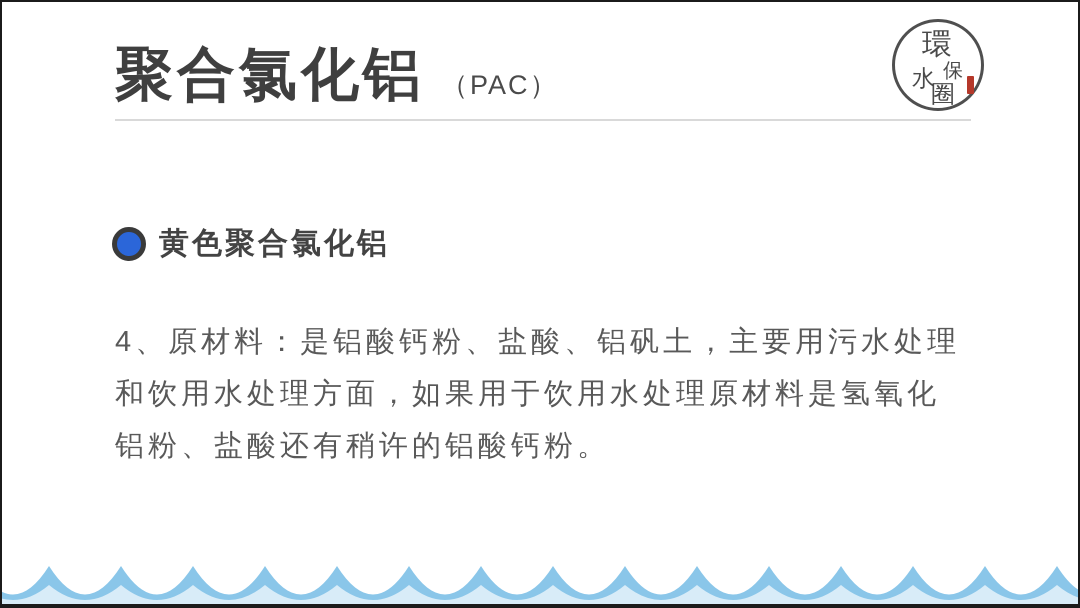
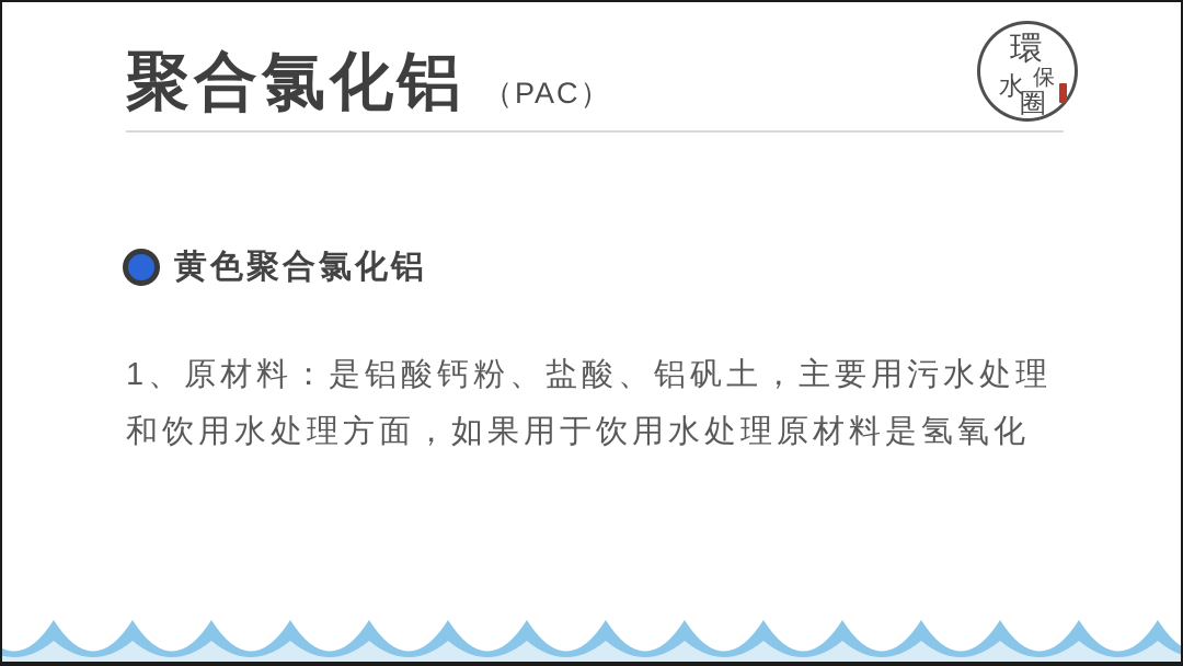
  聚合氯化铝
  （PAC）
  環
  保
  水
  圈
  黄色聚合氯化铝
- 4、原材料：是铝酸钙粉、盐酸、铝矾土，主要用污水处理
+ 1、原材料：是铝酸钙粉、盐酸、铝矾土，主要用污水处理
  和饮用水处理方面，如果用于饮用水处理原材料是氢氧化
- 铝粉、盐酸还有稍许的铝酸钙粉。
